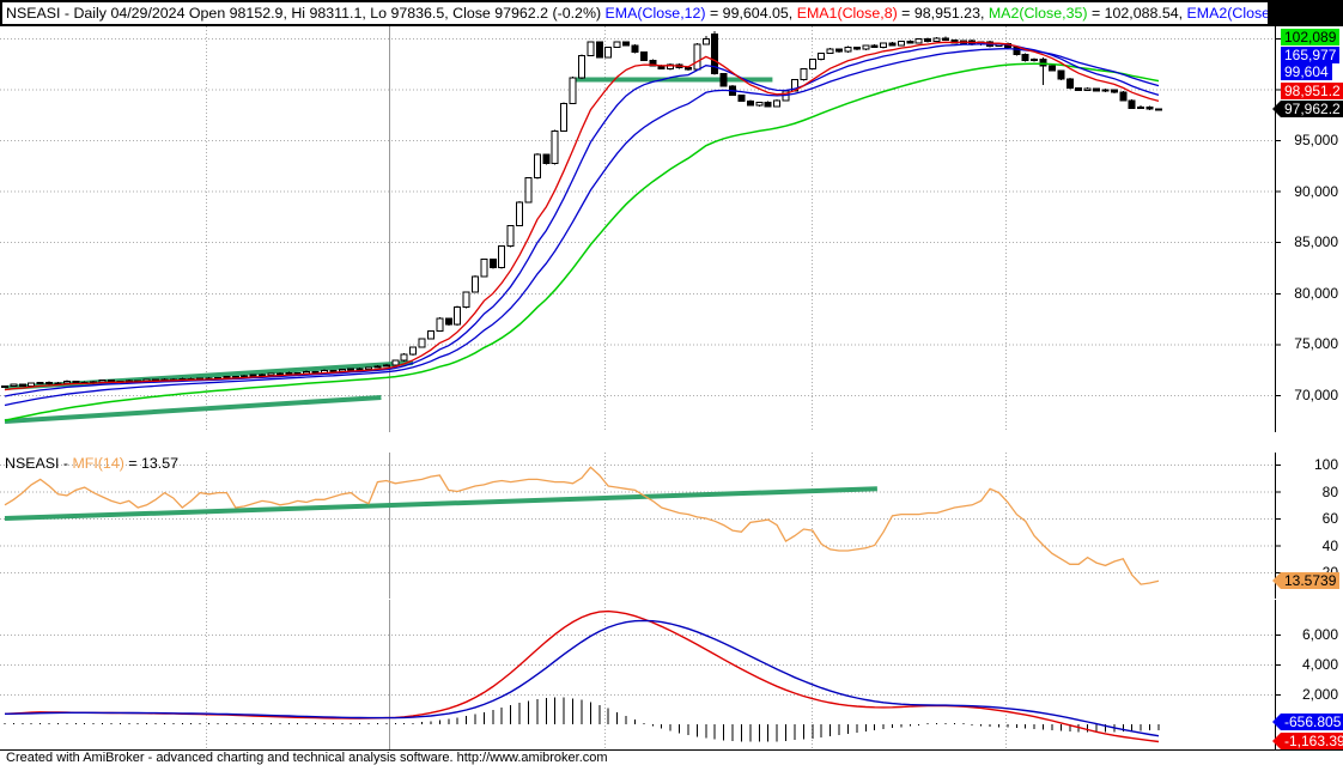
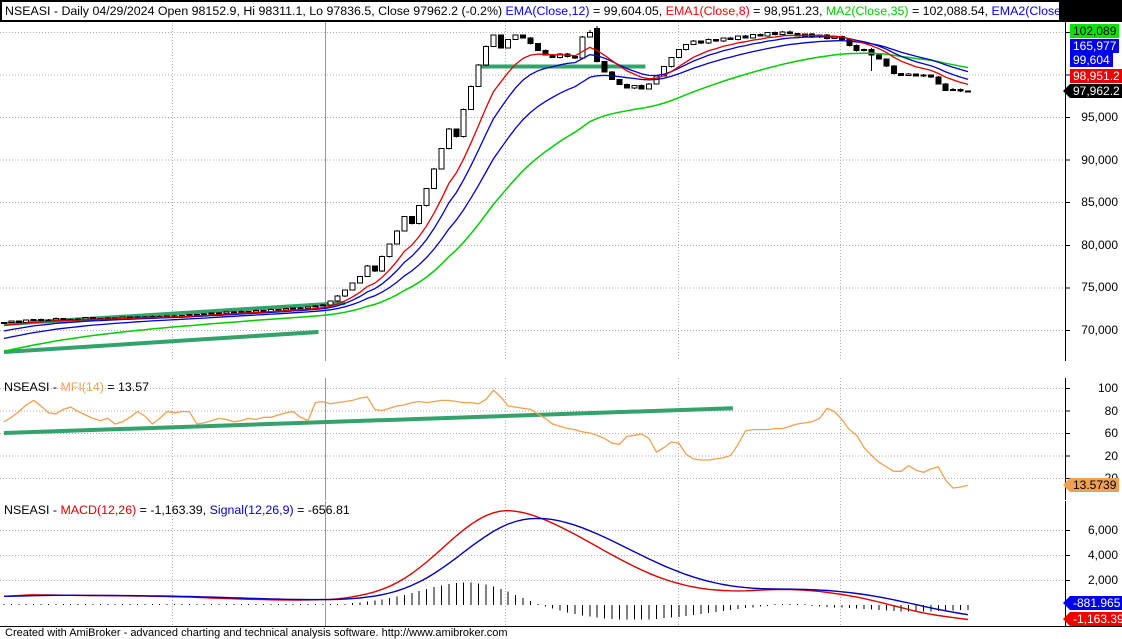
  NSEASI - Daily 04/29/2024 Open 98152.9, Hi 98311.1, Lo 97836.5, Close 97962.2 (-0.2%) EMA(Close,12) = 99,604.05, EMA1(Close,8) = 98,951.23, MA2(Close,35) = 102,088.54, EMA2(Close
  NSEASI - MFI(14) = 13.57
+ NSEASI - MACD(12,26) = -1,163.39, Signal(12,26,9) = -656.81
  95,000
  90,000
  85,000
  80,000
  75,000
  70,000
  102,089
  165,977
  99,604
  98,951.2
  97,962.2
  100
  80
  60
- 40
+ 20
  13.5739
  6,000
  4,000
  2,000
- -656.805
+ -881.965
  -1,163.39
  Created with AmiBroker - advanced charting and technical analysis software. http://www.amibroker.com
